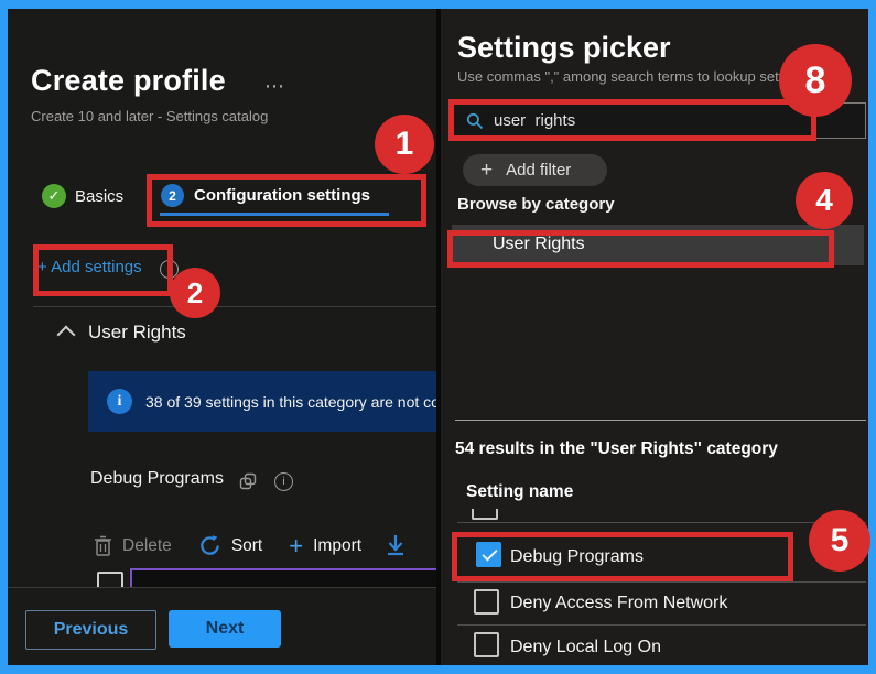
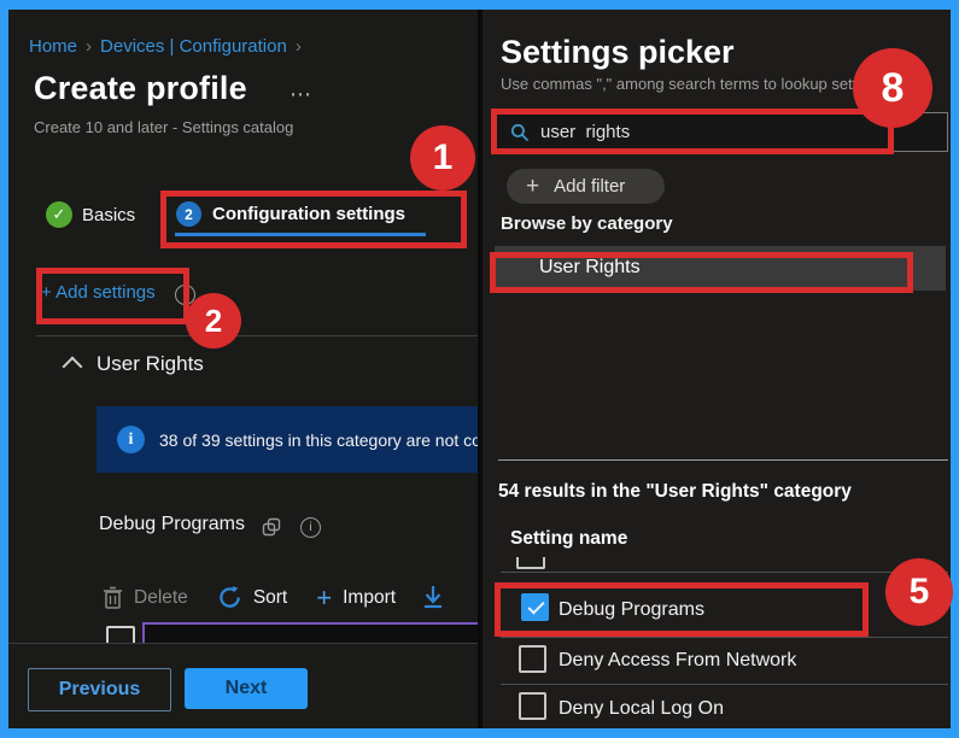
+ Home › Devices | Configuration ›
  Create profile
  ⋯
  Create 10 and later - Settings catalog
  ✓
  Basics
  2
  Configuration settings
  + Add settings
  User Rights
  i
  38 of 39 settings in this category are not c
  Debug Programs
  i
  Delete
  Sort
  +
  Import
  Previous
  Next
  Settings picker
  Use commas "," among search terms to lookup set
  user rights
  +
  Add filter
  Browse by category
  User Rights
  54 results in the "User Rights" category
  Setting name
  Debug Programs
  Deny Access From Network
  Deny Local Log On
  1
  2
  8
- 4
  5
